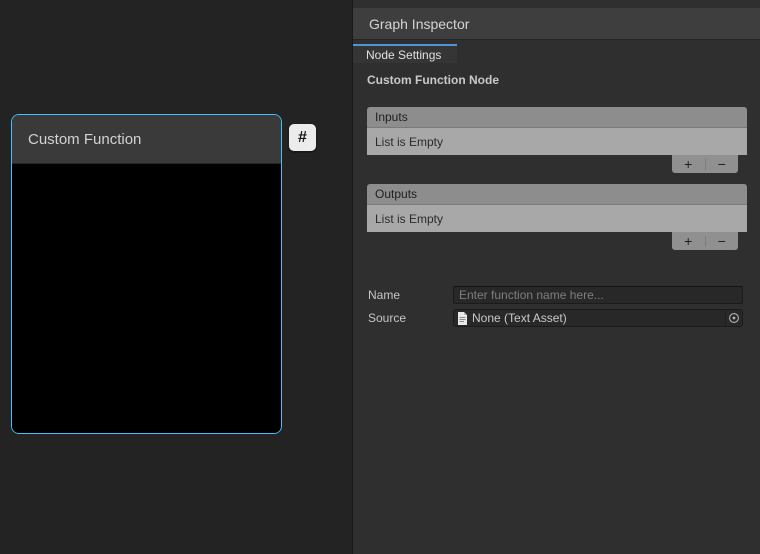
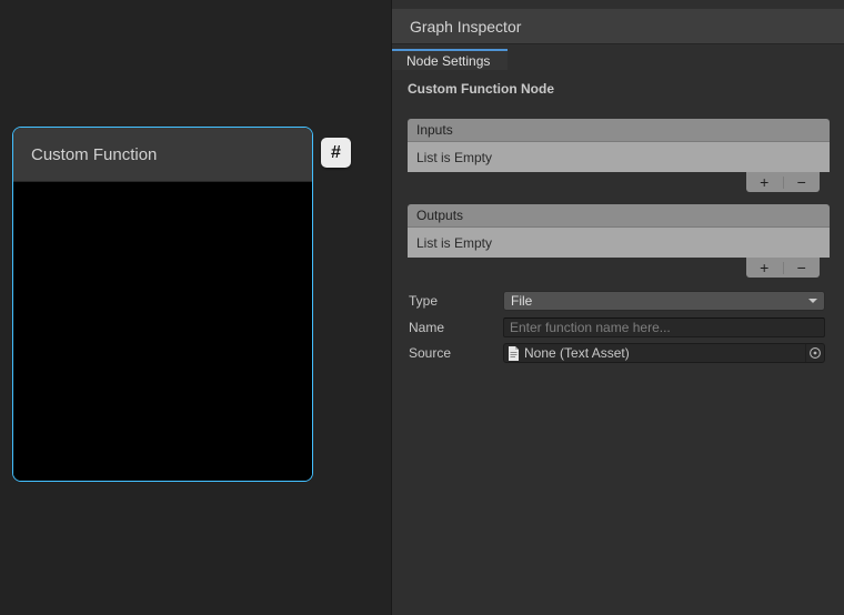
  Custom Function
  #
  Graph Inspector
  Node Settings
  Custom Function Node
  Inputs
  List is Empty
  +
  −
  Outputs
  List is Empty
  +
  −
+ Type
+ File
  Name
  Enter function name here...
  Source
  None (Text Asset)
